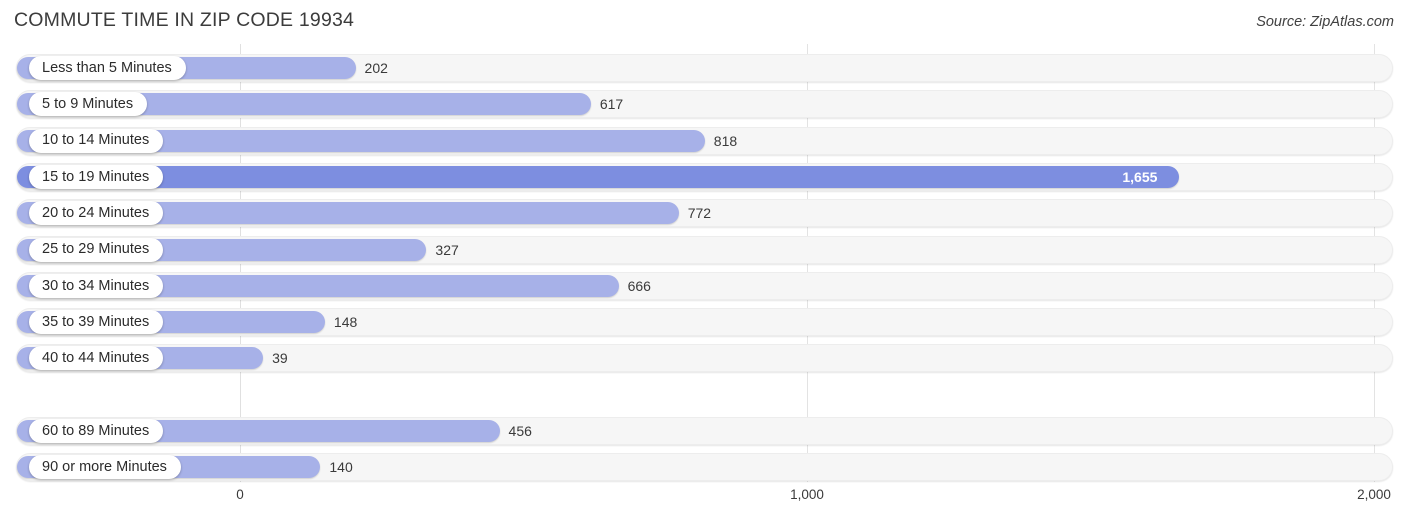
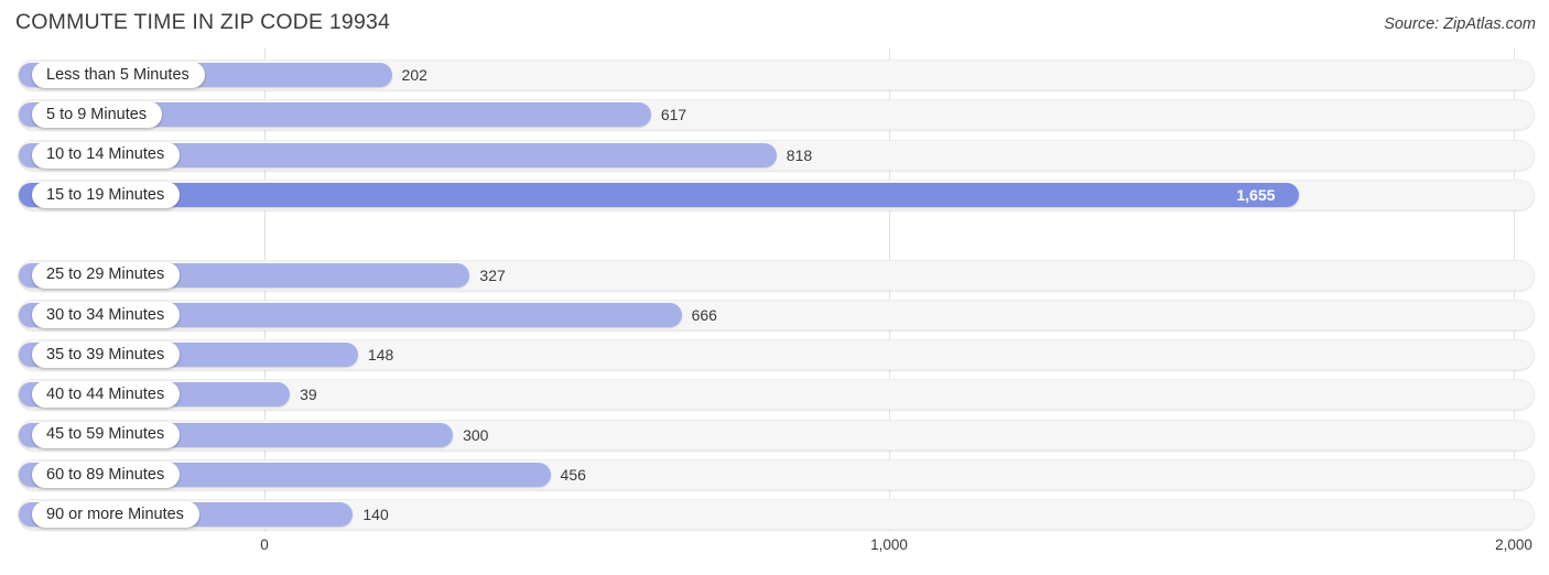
  COMMUTE TIME IN ZIP CODE 19934
  Source: ZipAtlas.com
  Less than 5 Minutes
  202
  5 to 9 Minutes
  617
  10 to 14 Minutes
  818
  15 to 19 Minutes
  1,655
- 20 to 24 Minutes
- 772
  25 to 29 Minutes
  327
  30 to 34 Minutes
  666
  35 to 39 Minutes
  148
  40 to 44 Minutes
  39
+ 45 to 59 Minutes
+ 300
  60 to 89 Minutes
  456
  90 or more Minutes
  140
  0
  1,000
  2,000
